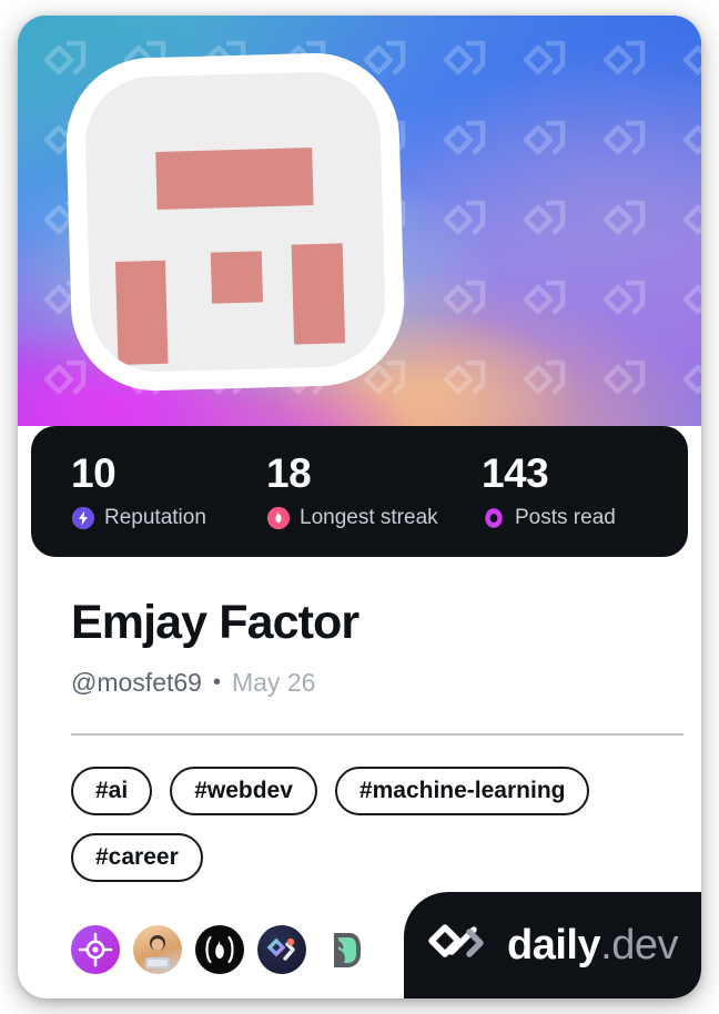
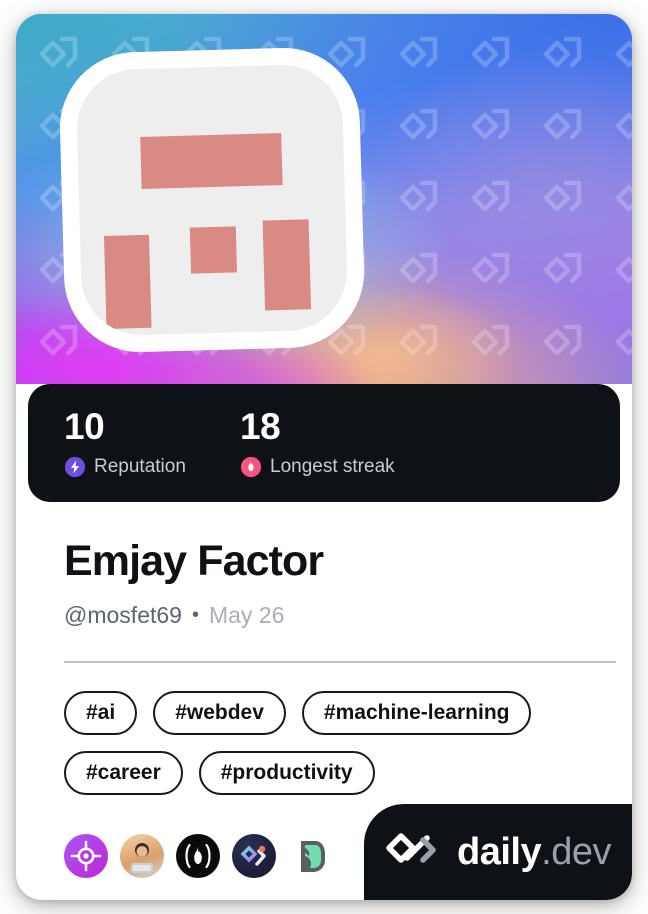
  10
  Reputation
  18
  Longest streak
- 143
- Posts read
  Emjay Factor
  @mosfet69
  •
  May 26
  #ai
  #webdev
  #machine-learning
  #career
+ #productivity
  daily.dev
